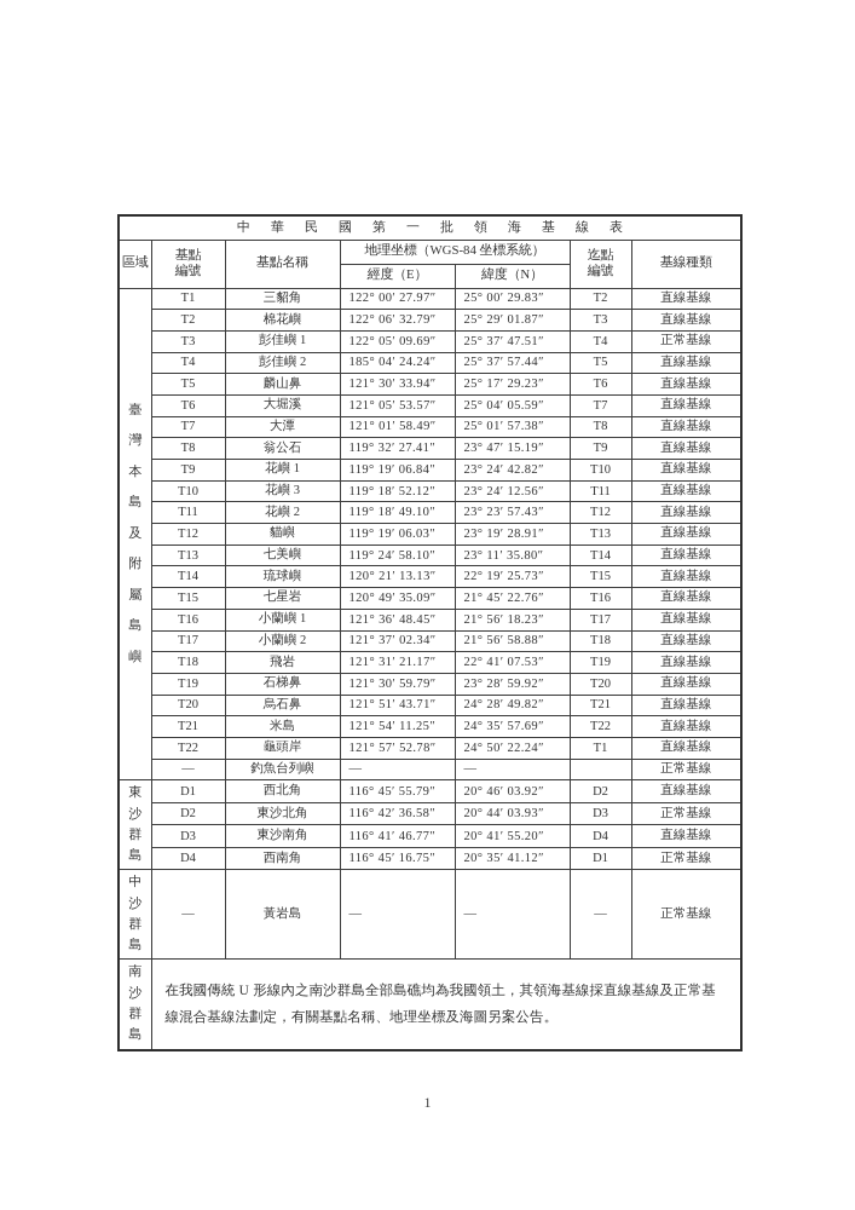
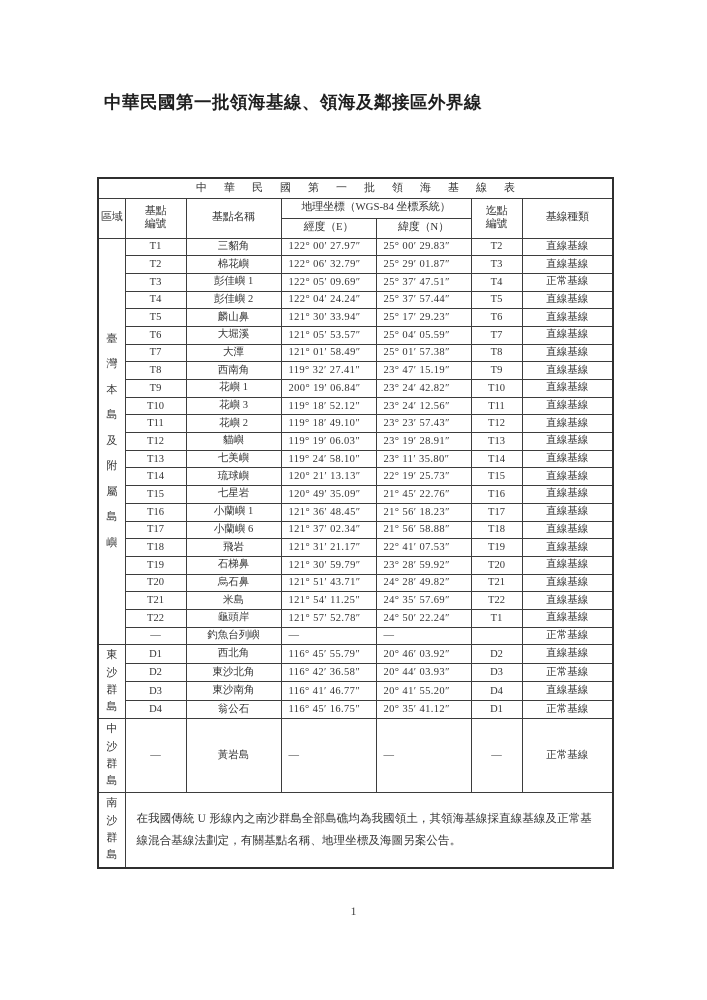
+ 中華民國第一批領海基線、領海及鄰接區外界線
  中華民國第一批領海基線表
  區域	基點 編號	基點名稱	地理坐標（WGS-84 坐標系統）	迄點 編號	基線種類
  經度（E）	緯度（N）
  臺 灣 本 島 及 附 屬 島 嶼	T1	三貂角	122° 00′ 27.97″	25° 00′ 29.83″	T2	直線基線
  T2	棉花嶼	122° 06′ 32.79″	25° 29′ 01.87″	T3	直線基線
  T3	彭佳嶼 1	122° 05′ 09.69″	25° 37′ 47.51″	T4	正常基線
- T4	彭佳嶼 2	185° 04′ 24.24″	25° 37′ 57.44″	T5	直線基線
+ T4	彭佳嶼 2	122° 04′ 24.24″	25° 37′ 57.44″	T5	直線基線
  T5	麟山鼻	121° 30′ 33.94″	25° 17′ 29.23″	T6	直線基線
  T6	大堀溪	121° 05′ 53.57″	25° 04′ 05.59″	T7	直線基線
  T7	大潭	121° 01′ 58.49″	25° 01′ 57.38″	T8	直線基線
- T8	翁公石	119° 32′ 27.41″	23° 47′ 15.19″	T9	直線基線
+ T8	西南角	119° 32′ 27.41″	23° 47′ 15.19″	T9	直線基線
- T9	花嶼 1	119° 19′ 06.84″	23° 24′ 42.82″	T10	直線基線
+ T9	花嶼 1	200° 19′ 06.84″	23° 24′ 42.82″	T10	直線基線
  T10	花嶼 3	119° 18′ 52.12″	23° 24′ 12.56″	T11	直線基線
  T11	花嶼 2	119° 18′ 49.10″	23° 23′ 57.43″	T12	直線基線
  T12	貓嶼	119° 19′ 06.03″	23° 19′ 28.91″	T13	直線基線
  T13	七美嶼	119° 24′ 58.10″	23° 11′ 35.80″	T14	直線基線
  T14	琉球嶼	120° 21′ 13.13″	22° 19′ 25.73″	T15	直線基線
  T15	七星岩	120° 49′ 35.09″	21° 45′ 22.76″	T16	直線基線
  T16	小蘭嶼 1	121° 36′ 48.45″	21° 56′ 18.23″	T17	直線基線
- T17	小蘭嶼 2	121° 37′ 02.34″	21° 56′ 58.88″	T18	直線基線
+ T17	小蘭嶼 6	121° 37′ 02.34″	21° 56′ 58.88″	T18	直線基線
  T18	飛岩	121° 31′ 21.17″	22° 41′ 07.53″	T19	直線基線
  T19	石梯鼻	121° 30′ 59.79″	23° 28′ 59.92″	T20	直線基線
  T20	烏石鼻	121° 51′ 43.71″	24° 28′ 49.82″	T21	直線基線
  T21	米島	121° 54′ 11.25″	24° 35′ 57.69″	T22	直線基線
  T22	龜頭岸	121° 57′ 52.78″	24° 50′ 22.24″	T1	直線基線
  —	釣魚台列嶼	—	—		正常基線
  東 沙 群 島	D1	西北角	116° 45′ 55.79″	20° 46′ 03.92″	D2	直線基線
  D2	東沙北角	116° 42′ 36.58″	20° 44′ 03.93″	D3	正常基線
  D3	東沙南角	116° 41′ 46.77″	20° 41′ 55.20″	D4	直線基線
- D4	西南角	116° 45′ 16.75″	20° 35′ 41.12″	D1	正常基線
+ D4	翁公石	116° 45′ 16.75″	20° 35′ 41.12″	D1	正常基線
  中 沙 群 島	—	黃岩島	—	—	—	正常基線
  南 沙 群 島	在我國傳統 U 形線內之南沙群島全部島礁均為我國領土，其領海基線採直線基線及正常基線混合基線法劃定，有關基點名稱、地理坐標及海圖另案公告。
  1
